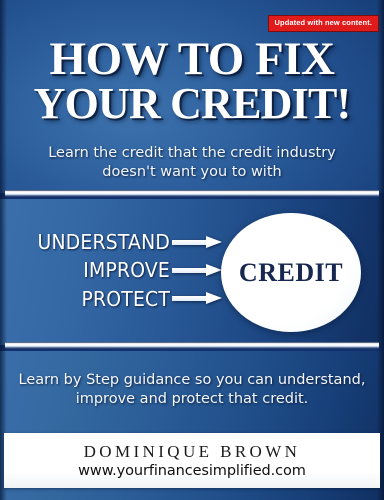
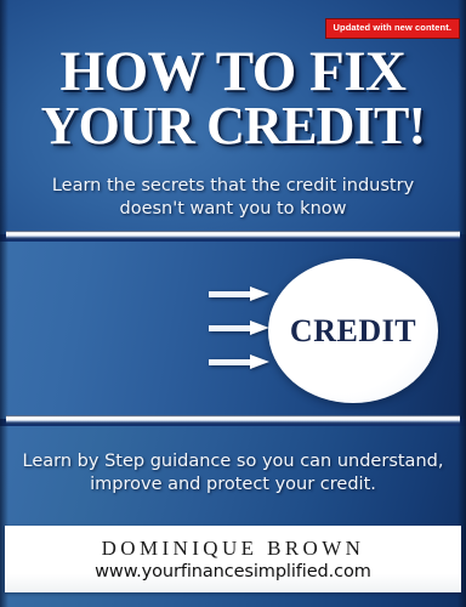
  Updated with new content.
  HOW TO FIX
  YOUR CREDIT!
- Learn the credit that the credit industry
+ Learn the secrets that the credit industry
- doesn't want you to with
+ doesn't want you to know
- UNDERSTAND
- IMPROVE
- PROTECT
  CREDIT
  Learn by Step guidance so you can understand,
- improve and protect that credit.
+ improve and protect your credit.
  DOMINIQUE BROWN
  www.yourfinancesimplified.com
